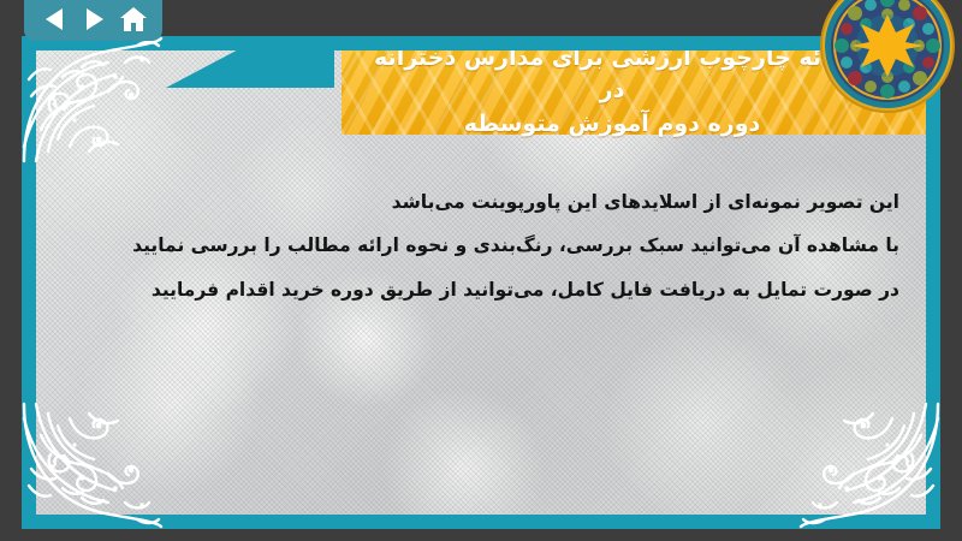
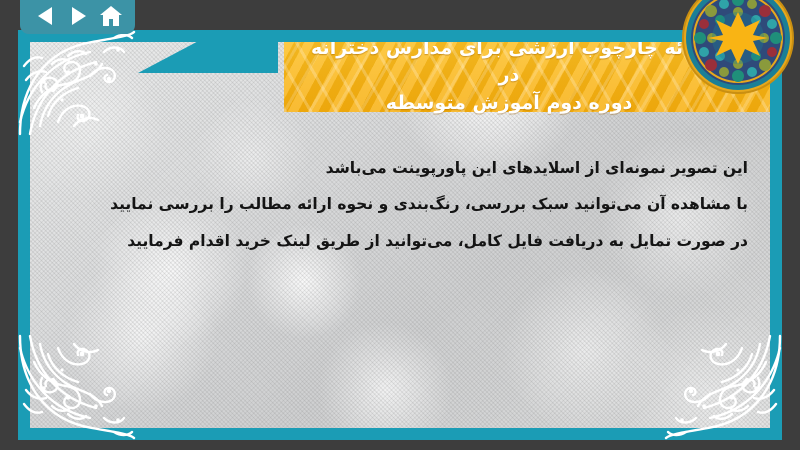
  ئه چارچوب ارزشی برای مدارس دخترانه در
  دوره دوم آموزش متوسطه
  این تصویر نمونه‌ای از اسلایدهای این پاورپوینت می‌باشد
  با مشاهده آن می‌توانید سبک بررسی، رنگ‌بندی و نحوه ارائه مطالب را بررسی نمایید
- در صورت تمایل به دریافت فایل کامل، می‌توانید از طریق دوره خرید اقدام فرمایید
+ در صورت تمایل به دریافت فایل کامل، می‌توانید از طریق لینک خرید اقدام فرمایید
